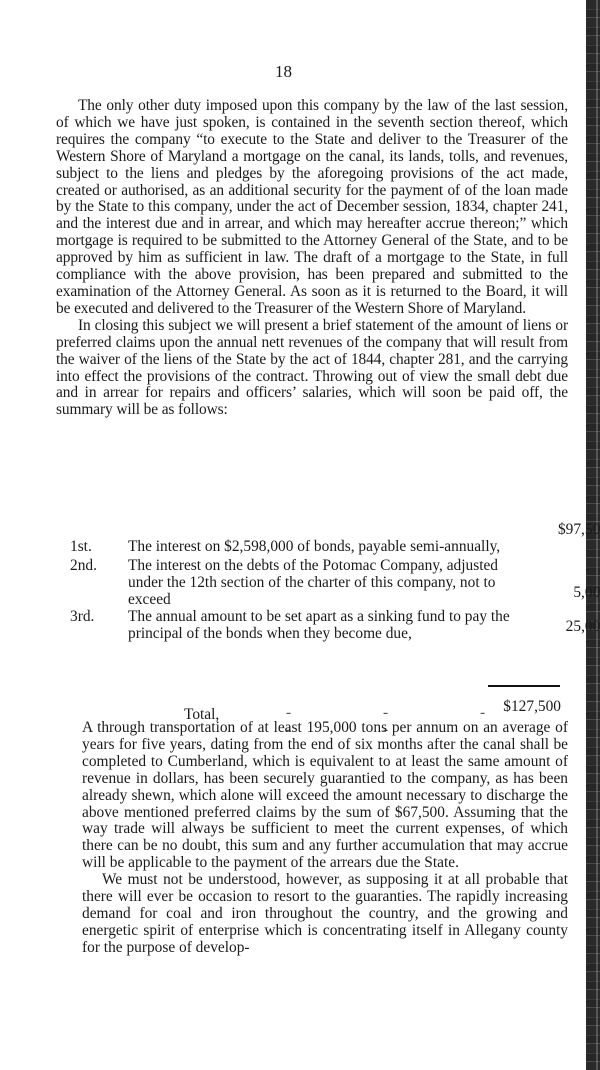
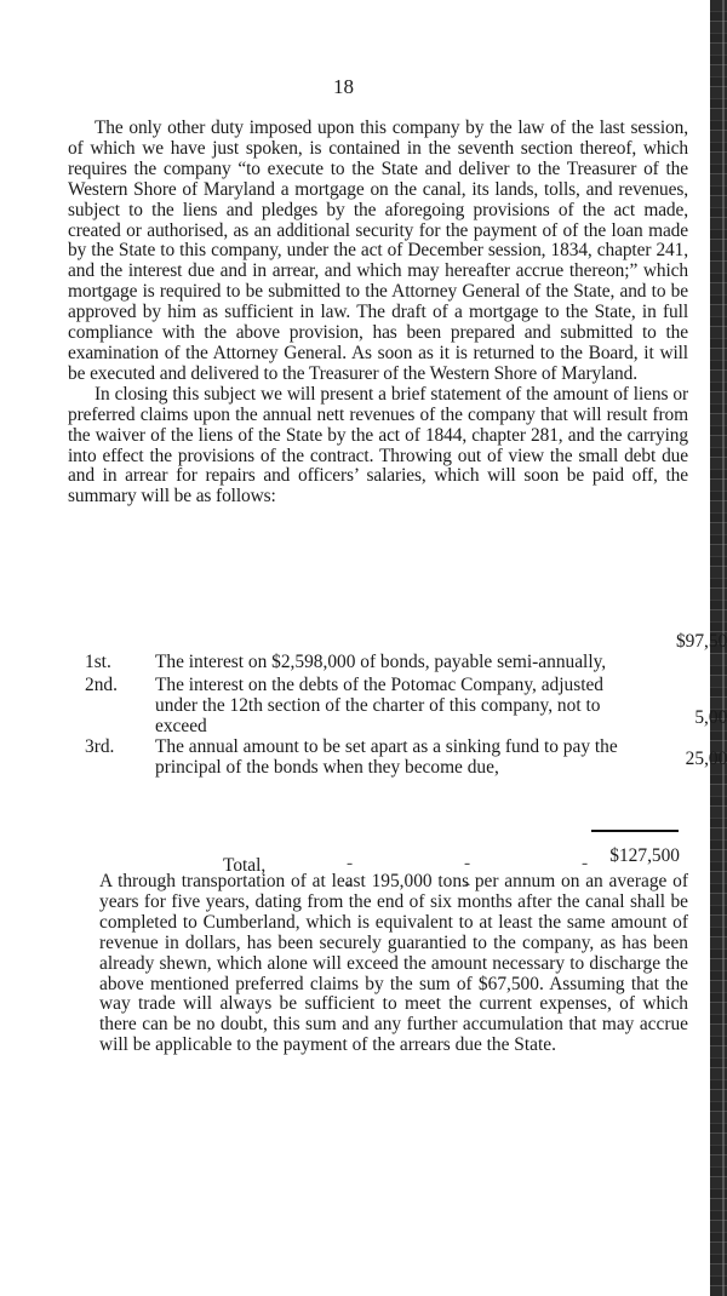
  18
  The only other duty imposed upon this company by the law of the last session, of which we have just spoken, is contained in the seventh section thereof, which requires the company “to execute to the State and deliver to the Treasurer of the Western Shore of Maryland a mortgage on the canal, its lands, tolls, and revenues, subject to the liens and pledges by the aforegoing provisions of the act made, created or authorised, as an additional security for the payment of of the loan made by the State to this company, under the act of December session, 1834, chapter 241, and the interest due and in arrear, and which may hereafter accrue thereon;” which mortgage is required to be submitted to the Attorney General of the State, and to be approved by him as sufficient in law. The draft of a mortgage to the State, in full compliance with the above provision, has been prepared and submitted to the examination of the Attorney General. As soon as it is returned to the Board, it will be executed and delivered to the Treasurer of the Western Shore of Maryland.
  In closing this subject we will present a brief statement of the amount of liens or preferred claims upon the annual nett revenues of the company that will result from the waiver of the liens of the State by the act of 1844, chapter 281, and the carrying into effect the provisions of the contract. Throwing out of view the small debt due and in arrear for repairs and officers’ salaries, which will soon be paid off, the summary will be as follows:
  1st.
  The interest on $2,598,000 of bonds, payable semi-annually,
  $97,50
  2nd.
  The interest on the debts of the Potomac Company, adjusted under the 12th section of the charter of this company, not to exceed
  5,00
  3rd.
  The annual amount to be set apart as a sinking fund to pay the principal of the bonds when they become due,
  25,00
  Total,
  - - - - -
  $127,500
  A through transportation of at least 195,000 tons per annum on an average of years for five years, dating from the end of six months after the canal shall be completed to Cumberland, which is equivalent to at least the same amount of revenue in dollars, has been securely guarantied to the company, as has been already shewn, which alone will exceed the amount necessary to discharge the above mentioned preferred claims by the sum of $67,500. Assuming that the way trade will always be sufficient to meet the current expenses, of which there can be no doubt, this sum and any further accumulation that may accrue will be applicable to the payment of the arrears due the State.
- We must not be understood, however, as supposing it at all probable that there will ever be occasion to resort to the guaranties. The rapidly increasing demand for coal and iron throughout the country, and the growing and energetic spirit of enterprise which is concentrating itself in Allegany county for the purpose of develop-
